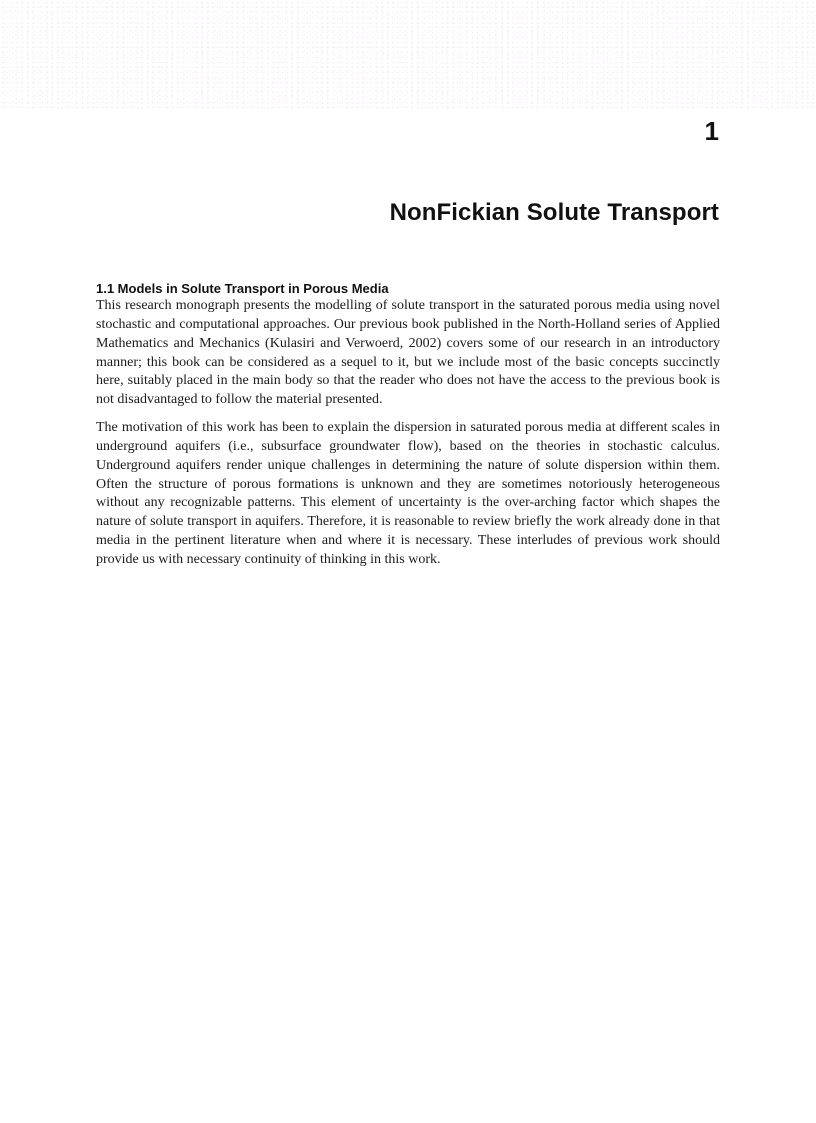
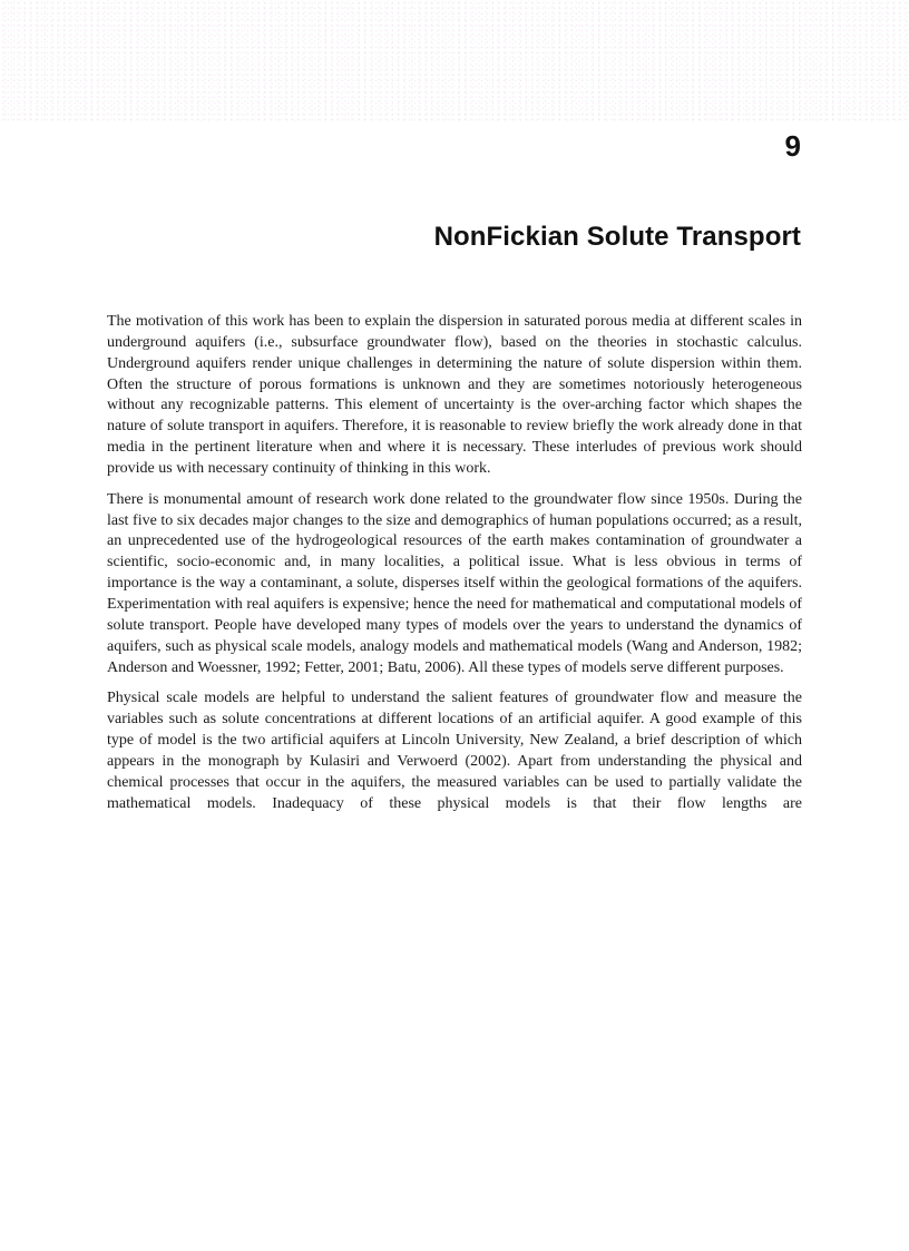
- 1
+ 9
  NonFickian Solute Transport
- 1.1 Models in Solute Transport in Porous Media
- This research monograph presents the modelling of solute transport in the saturated porous media using novel stochastic and computational approaches. Our previous book published in the North-Holland series of Applied Mathematics and Mechanics (Kulasiri and Verwoerd, 2002) covers some of our research in an introductory manner; this book can be considered as a sequel to it, but we include most of the basic concepts succinctly here, suitably placed in the main body so that the reader who does not have the access to the previous book is not disadvantaged to follow the material presented.
  The motivation of this work has been to explain the dispersion in saturated porous media at different scales in underground aquifers (i.e., subsurface groundwater flow), based on the theories in stochastic calculus. Underground aquifers render unique challenges in determining the nature of solute dispersion within them. Often the structure of porous formations is unknown and they are sometimes notoriously heterogeneous without any recognizable patterns. This element of uncertainty is the over-arching factor which shapes the nature of solute transport in aquifers. Therefore, it is reasonable to review briefly the work already done in that media in the pertinent literature when and where it is necessary. These interludes of previous work should provide us with necessary continuity of thinking in this work.
+ There is monumental amount of research work done related to the groundwater flow since 1950s. During the last five to six decades major changes to the size and demographics of human populations occurred; as a result, an unprecedented use of the hydrogeological resources of the earth makes contamination of groundwater a scientific, socio-economic and, in many localities, a political issue. What is less obvious in terms of importance is the way a contaminant, a solute, disperses itself within the geological formations of the aquifers. Experimentation with real aquifers is expensive; hence the need for mathematical and computational models of solute transport. People have developed many types of models over the years to understand the dynamics of aquifers, such as physical scale models, analogy models and mathematical models (Wang and Anderson, 1982; Anderson and Woessner, 1992; Fetter, 2001; Batu, 2006). All these types of models serve different purposes.
+ Physical scale models are helpful to understand the salient features of groundwater flow and measure the variables such as solute concentrations at different locations of an artificial aquifer. A good example of this type of model is the two artificial aquifers at Lincoln University, New Zealand, a brief description of which appears in the monograph by Kulasiri and Verwoerd (2002). Apart from understanding the physical and chemical processes that occur in the aquifers, the measured variables can be used to partially validate the mathematical models. Inadequacy of these physical models is that their flow lengths are
